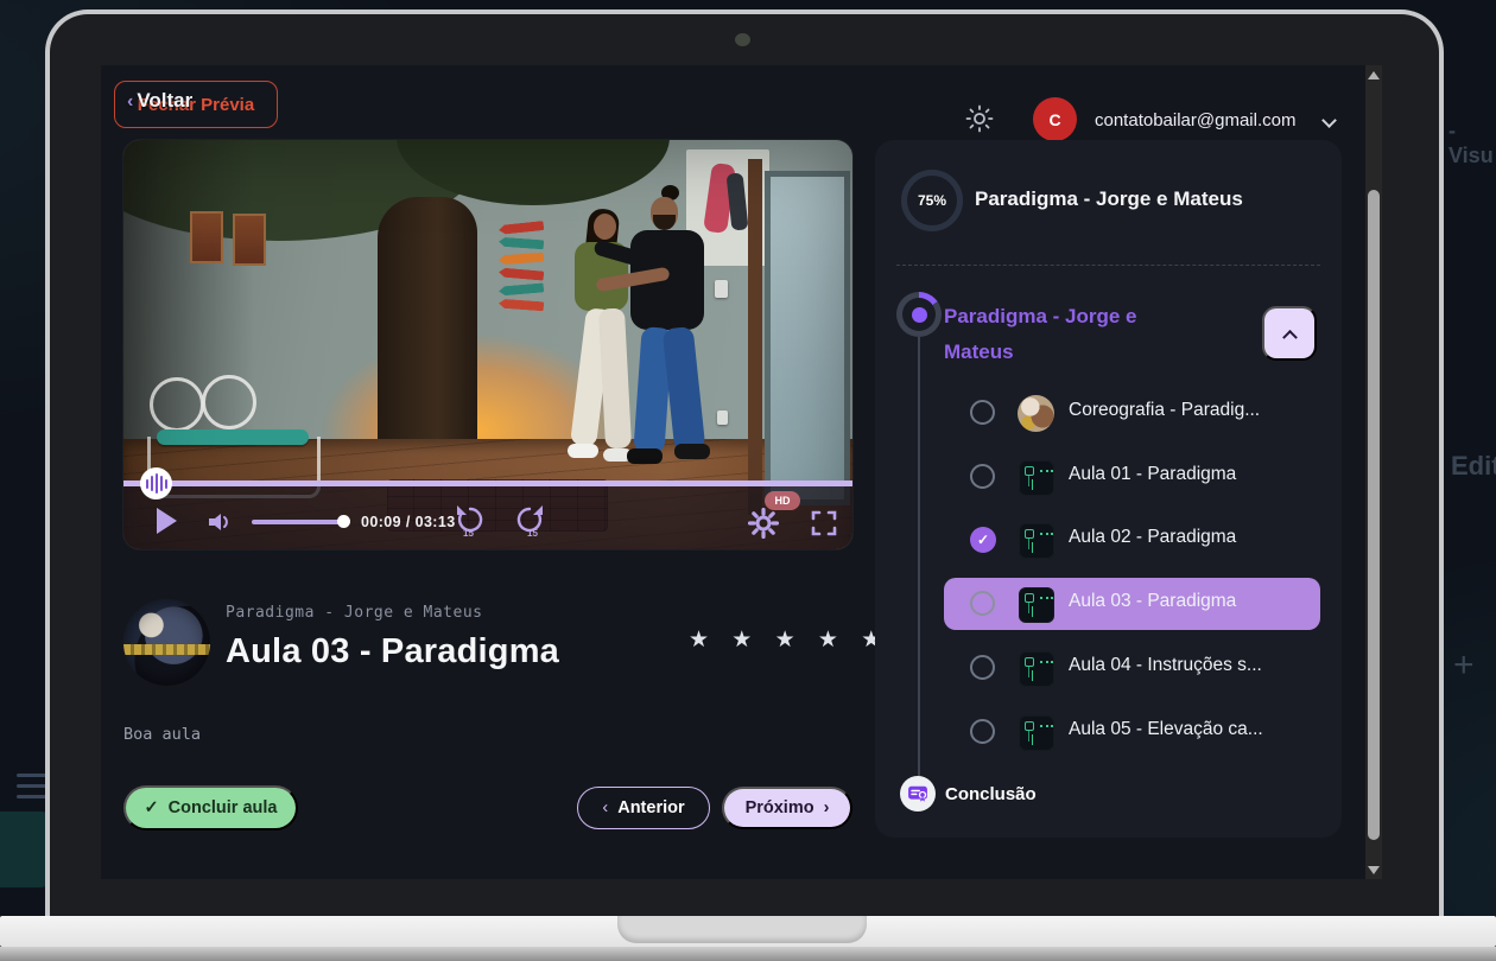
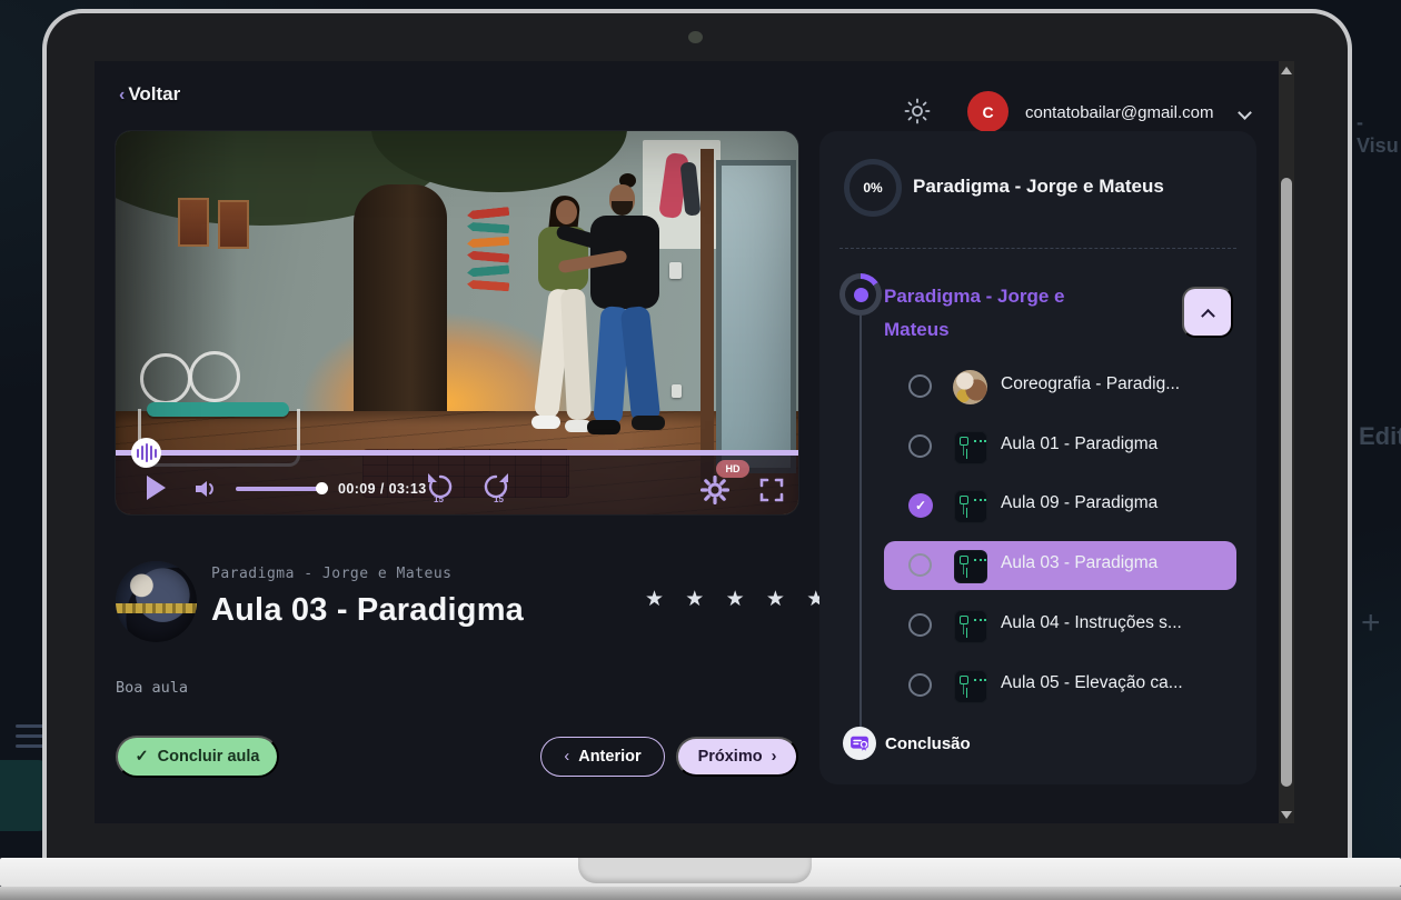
  Edi
  -Visu
  +
- Fechar Prévia
  ‹ Voltar
  C
  contatobailar@gmail.com
  00:09 / 03:13
  15
  15
  HD
  Paradigma - Jorge e Mateus
  Aula 03 - Paradigma
  ★ ★ ★ ★
  Boa aula
  ✓
  Concluir aula
  ‹
  Anterior
  Próximo
  ›
- 75%
+ 0%
  Paradigma - Jorge e Mateus
  Paradigma - Jorge e
  Mateus
  Coreografia - Paradig...
  Aula 01 - Paradigma
  ✓
- Aula 02 - Paradigma
+ Aula 09 - Paradigma
  Aula 03 - Paradigma
  Aula 04 - Instruções s...
  Aula 05 - Elevação ca...
  Conclusão
